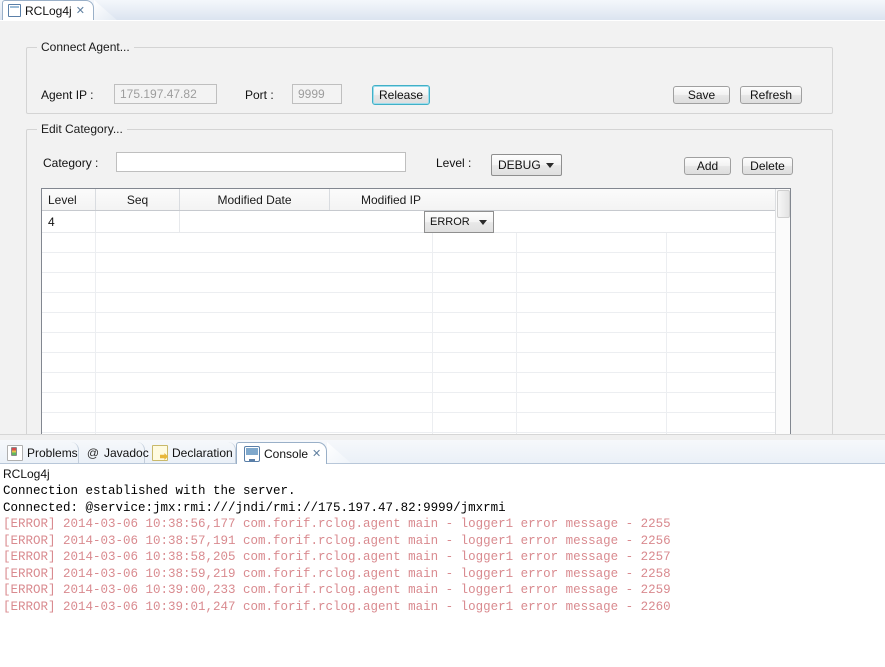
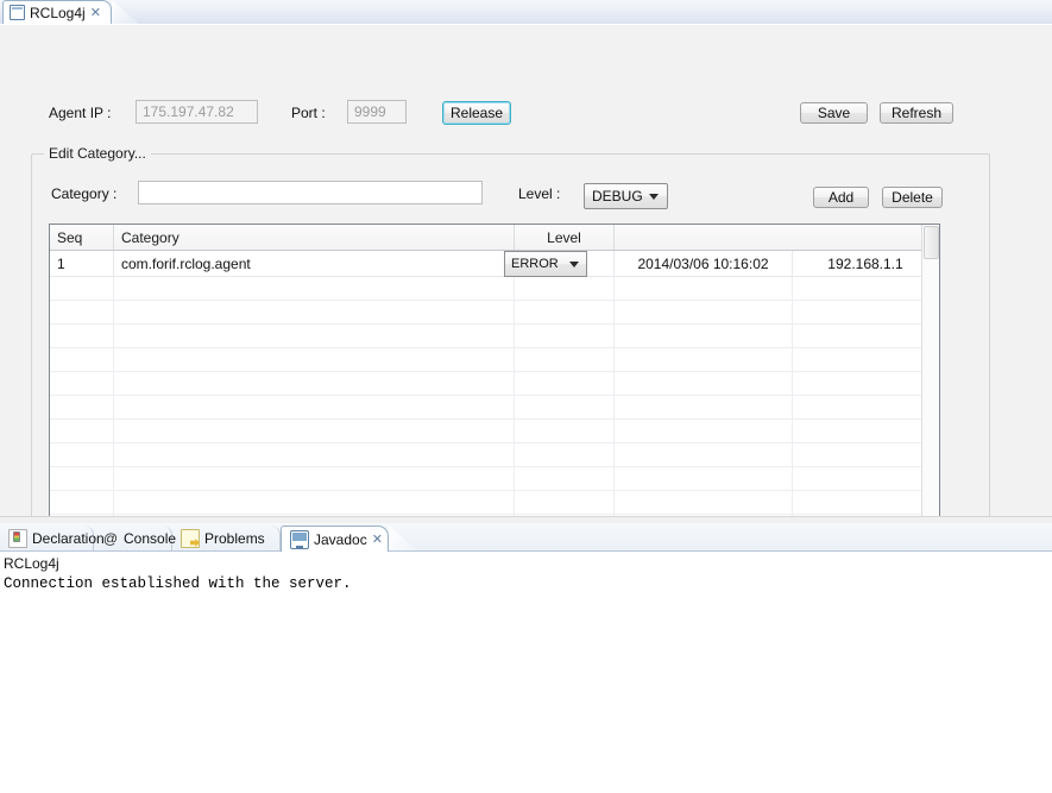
  RCLog4j
  ✕
- Connect Agent...
  Agent IP :
  175.197.47.82
  Port :
  9999
  Release
  Save
  Refresh
  Edit Category...
  Category :
  Level :
  DEBUG
  Add
  Delete
- Level
+ Seq
+ Category
- Seq
+ Level
- Modified Date
- Modified IP
- 4
+ 1
+ com.forif.rclog.agent
+ 2014/03/06 10:16:02
+ 192.168.1.1
  ERROR
- Problems
+ Declaration
  @
- Javadoc
+ Console
- Declaration
+ Problems
- Console
+ Javadoc
  ✕
  RCLog4j
  Connection established with the server.
- Connected: @service:jmx:rmi:///jndi/rmi://175.197.47.82:9999/jmxrmi
- [ERROR] 2014-03-06 10:38:56,177 com.forif.rclog.agent main - logger1 error message - 2255
- [ERROR] 2014-03-06 10:38:57,191 com.forif.rclog.agent main - logger1 error message - 2256
- [ERROR] 2014-03-06 10:38:58,205 com.forif.rclog.agent main - logger1 error message - 2257
- [ERROR] 2014-03-06 10:38:59,219 com.forif.rclog.agent main - logger1 error message - 2258
- [ERROR] 2014-03-06 10:39:00,233 com.forif.rclog.agent main - logger1 error message - 2259
- [ERROR] 2014-03-06 10:39:01,247 com.forif.rclog.agent main - logger1 error message - 2260
